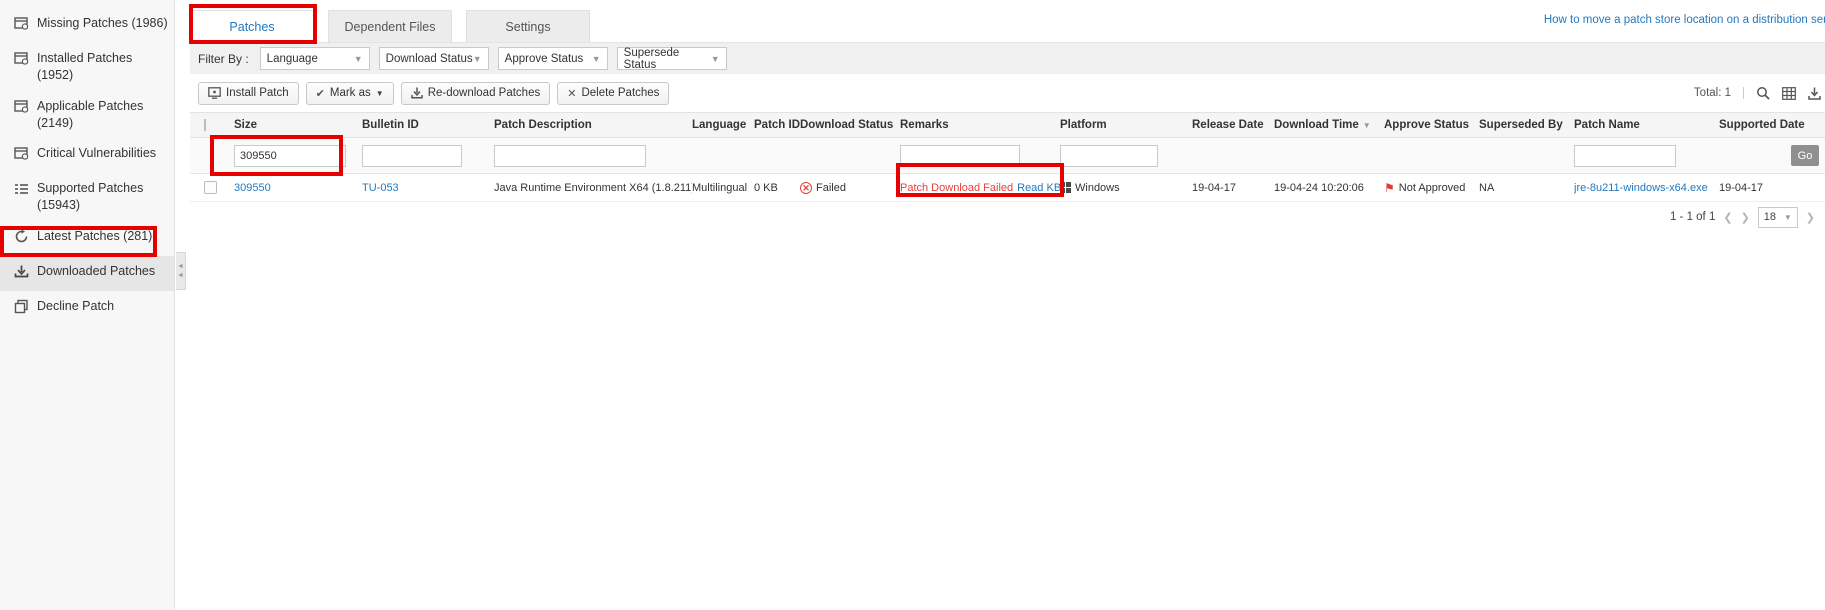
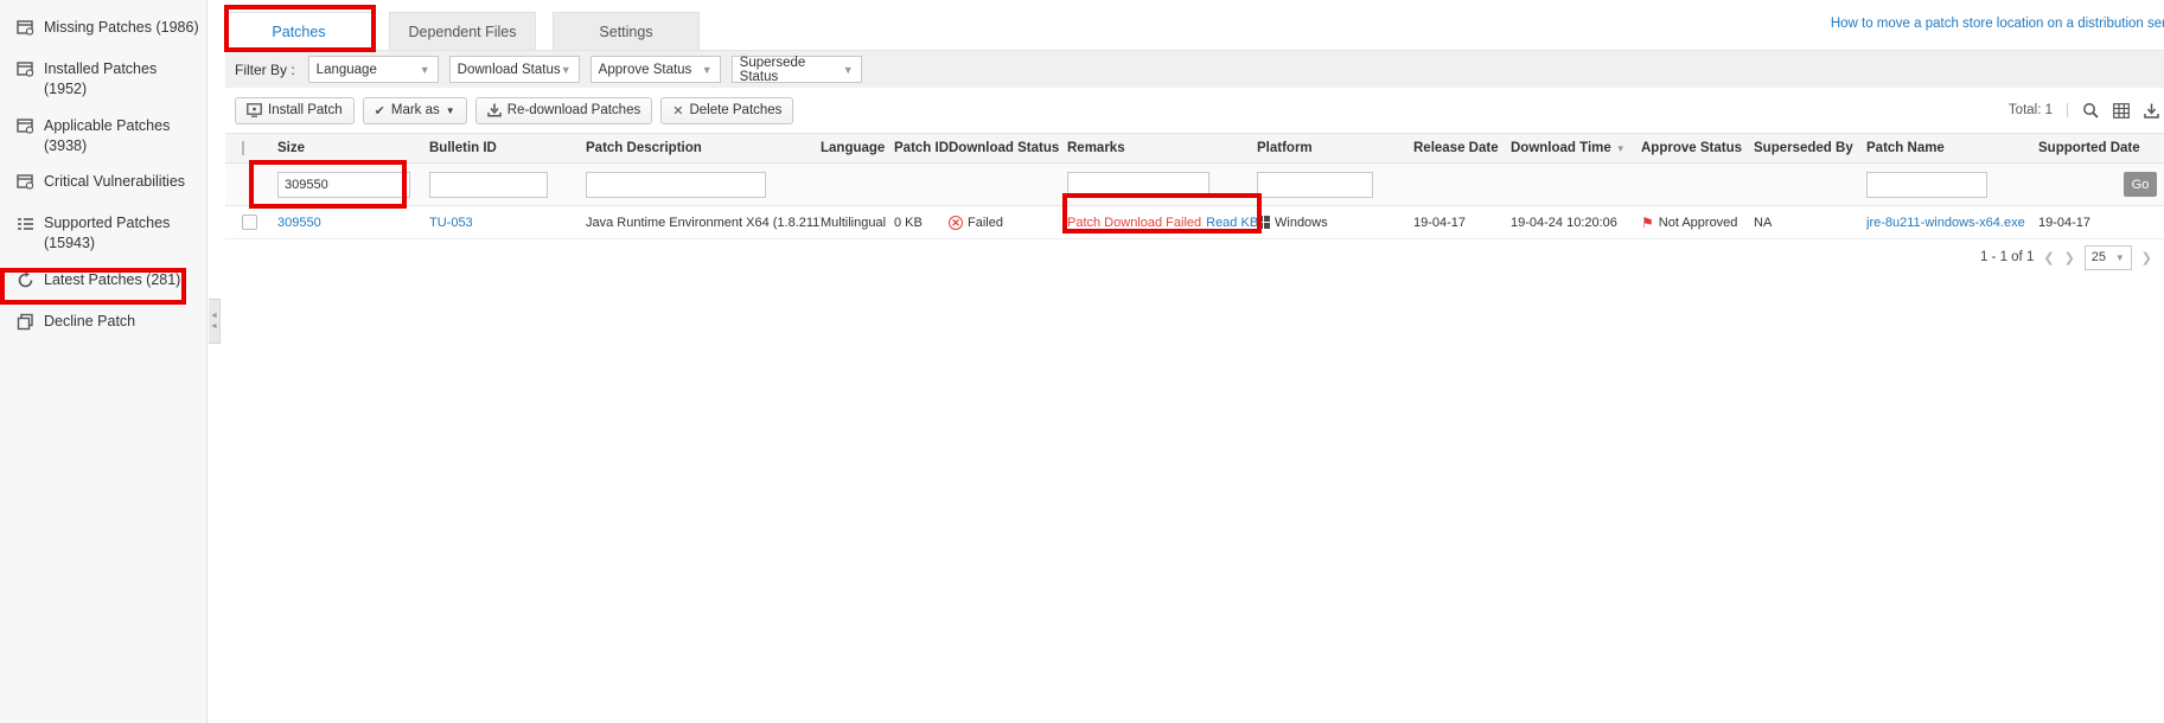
  Missing Patches (1986)
  Installed Patches (1952)
- Applicable Patches (2149)
+ Applicable Patches (3938)
  Critical Vulnerabilities
  Supported Patches (15943)
  Latest Patches (281)
- Downloaded Patches
  Decline Patch
  Patches
  Dependent Files
  Settings
  How to move a patch store location on a distribution se
  Filter By :
  Language
  ▼
  Download Status
  ▼
  Approve Status
  ▼
  Supersede Status
  ▼
  Install Patch
  ✔
  Mark as
  ▼
  Re-download Patches
  ✕
  Delete Patches
  Total: 1
  Size
  Bulletin ID
  Patch Description
  Language
  Patch ID
  Download Status
  Remarks
  Platform
  Release Date
  Download Time ▼
  Approve Status
  Superseded By
  Patch Name
  Supported Date
  309550
  Go
  309550
  TU-053
  Java Runtime Environment X64 (1.8.211
  Multilingual
  0 KB
  ✕
  Failed
  Patch Download Failed
  Read KB
  Windows
  19-04-17
  19-04-24 10:20:06
  ⚑
  Not Approved
  NA
  jre-8u211-windows-x64.exe
  19-04-17
  1 - 1 of 1
  ❮
  ❯
- 18
+ 25
  ▼
  ❯
